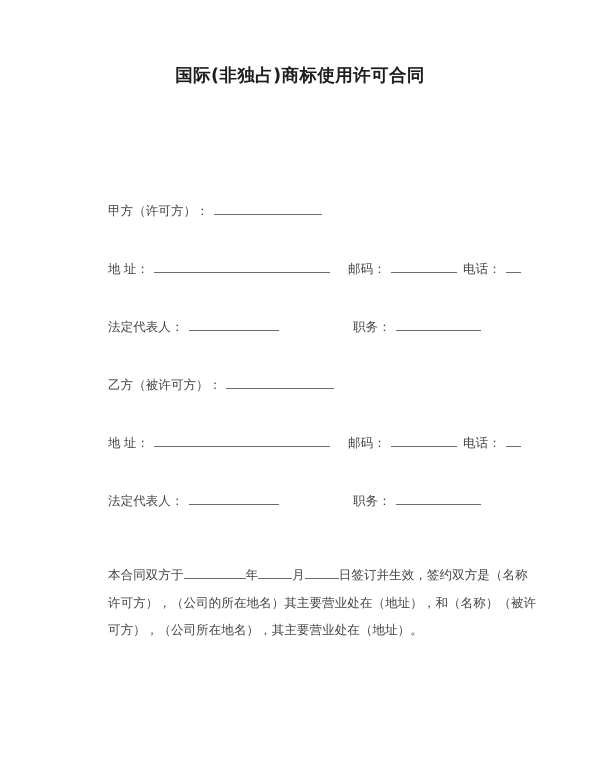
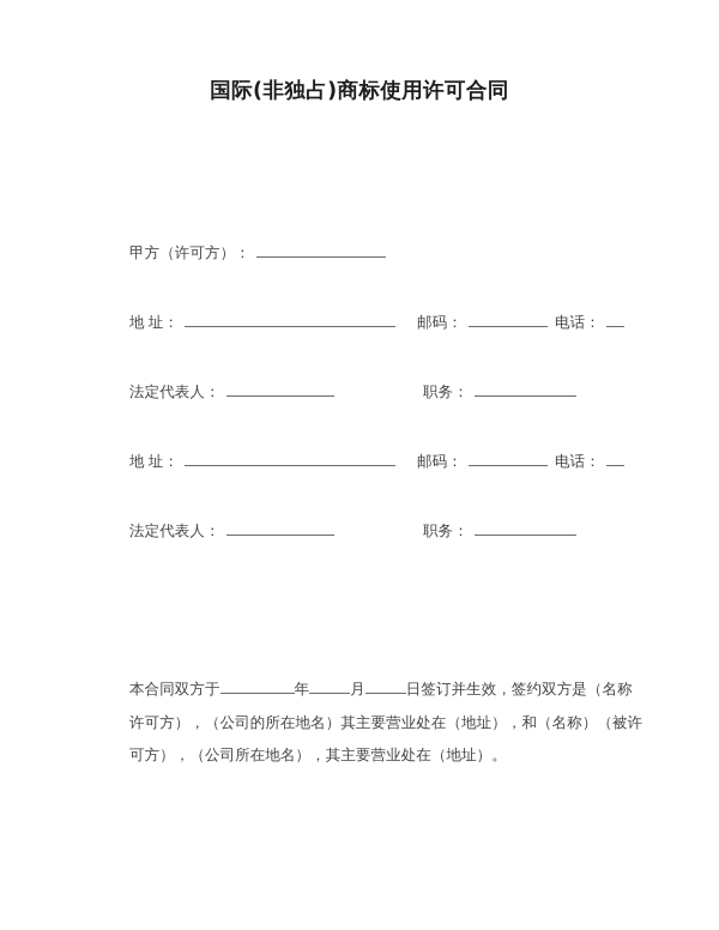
  国际(非独占)商标使用许可合同
  甲方（许可方）：
  地 址：
  邮码：
  电话：
  法定代表人：
  职务：
- 乙方（被许可方）：
  地 址：
  邮码：
  电话：
  法定代表人：
  职务：
  本合同双方于 年 月 日签订并生效，签约双方是（名称
  许可方），（公司的所在地名）其主要营业处在（地址），和（名称）（被许
  可方），（公司所在地名），其主要营业处在（地址）。
